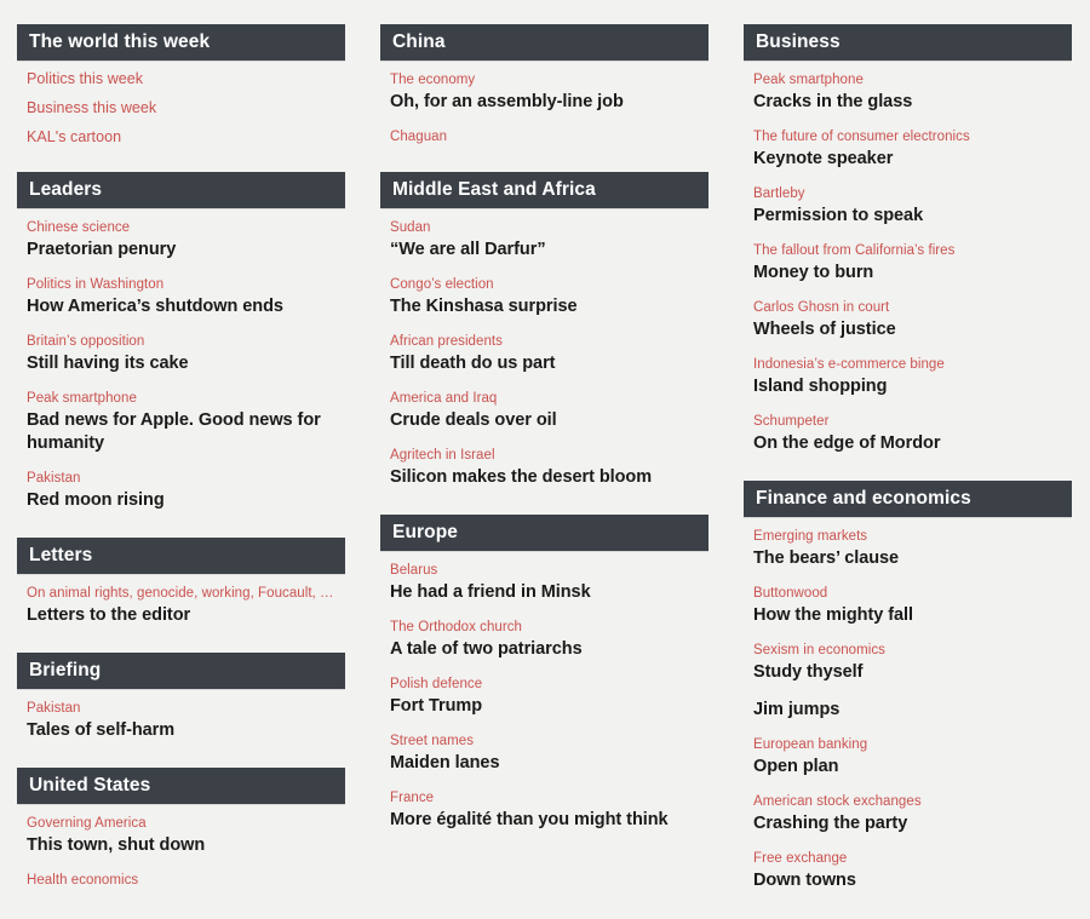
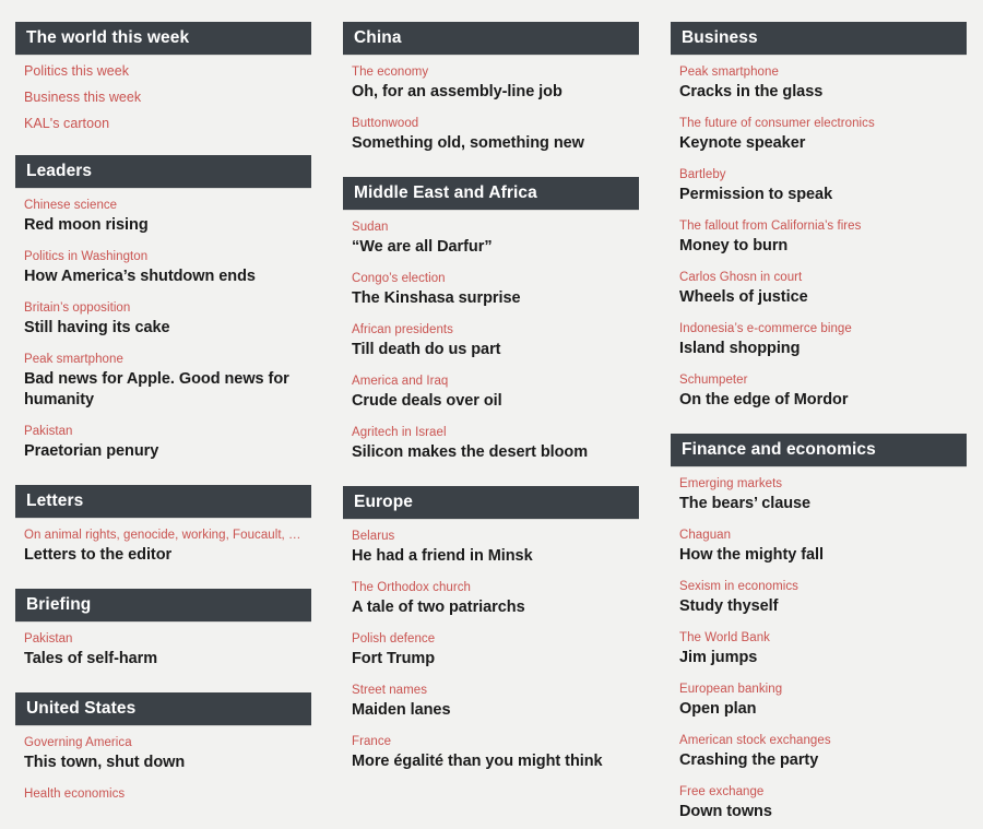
  The world this week
  Politics this week
  Business this week
  KAL's cartoon
  Leaders
  Chinese science
- Praetorian penury
+ Red moon rising
  Politics in Washington
  How America’s shutdown ends
  Britain’s opposition
  Still having its cake
  Peak smartphone
  Bad news for Apple. Good news for humanity
  Pakistan
- Red moon rising
+ Praetorian penury
  Letters
  On animal rights, genocide, working, Foucault, …
  Letters to the editor
  Briefing
  Pakistan
  Tales of self-harm
  United States
  Governing America
  This town, shut down
  Health economics
  China
  The economy
  Oh, for an assembly-line job
- Chaguan
+ Buttonwood
+ Something old, something new
  Middle East and Africa
  Sudan
  “We are all Darfur”
  Congo’s election
  The Kinshasa surprise
  African presidents
  Till death do us part
  America and Iraq
  Crude deals over oil
  Agritech in Israel
  Silicon makes the desert bloom
  Europe
  Belarus
  He had a friend in Minsk
  The Orthodox church
  A tale of two patriarchs
  Polish defence
  Fort Trump
  Street names
  Maiden lanes
  France
  More égalité than you might think
  Business
  Peak smartphone
  Cracks in the glass
  The future of consumer electronics
  Keynote speaker
  Bartleby
  Permission to speak
  The fallout from California’s fires
  Money to burn
  Carlos Ghosn in court
  Wheels of justice
  Indonesia’s e-commerce binge
  Island shopping
  Schumpeter
  On the edge of Mordor
  Finance and economics
  Emerging markets
  The bears’ clause
- Buttonwood
+ Chaguan
  How the mighty fall
  Sexism in economics
  Study thyself
+ The World Bank
  Jim jumps
  European banking
  Open plan
  American stock exchanges
  Crashing the party
  Free exchange
  Down towns
